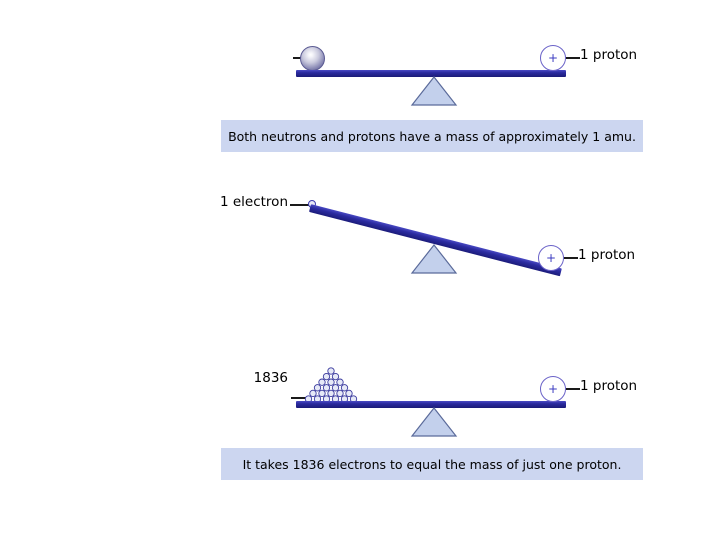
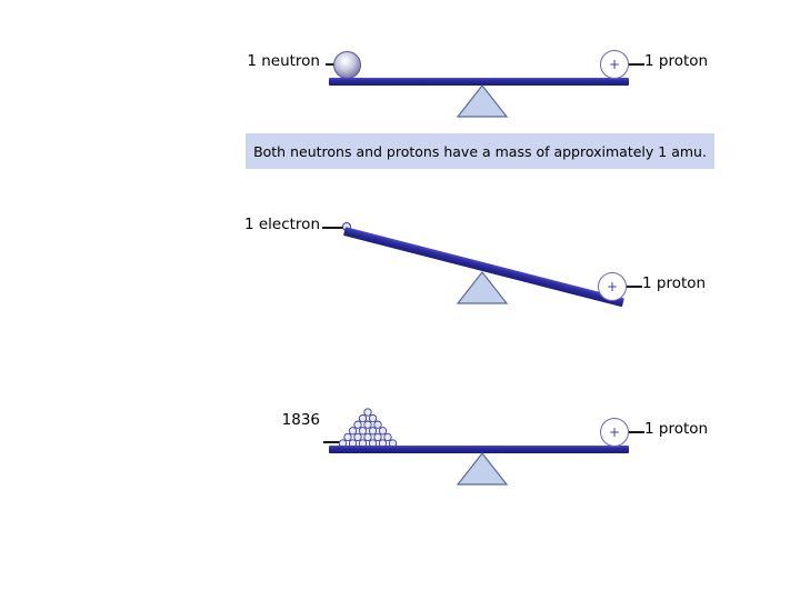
+ 1 neutron
  +
  1 proton
  Both neutrons and protons have a mass of approximately 1 amu.
  1 electron
  +
  1 proton
  1836
  +
  1 proton
- It takes 1836 electrons to equal the mass of just one proton.
